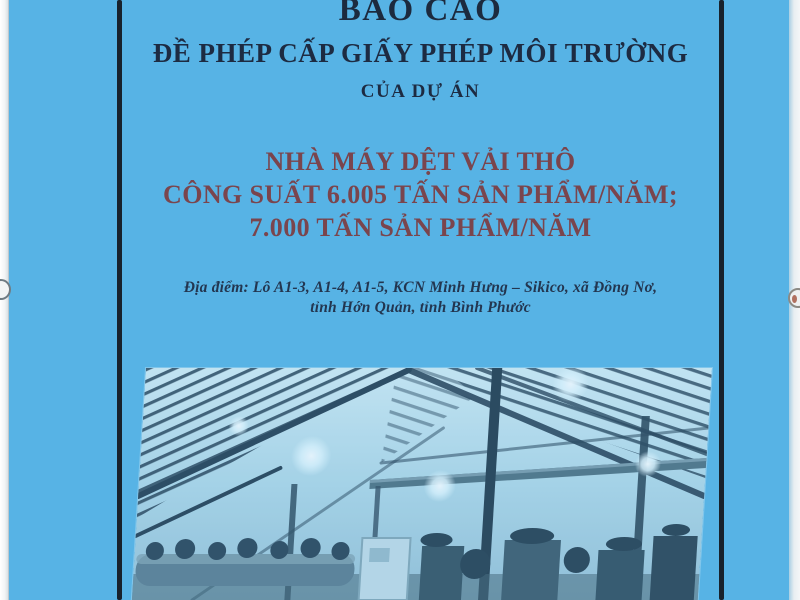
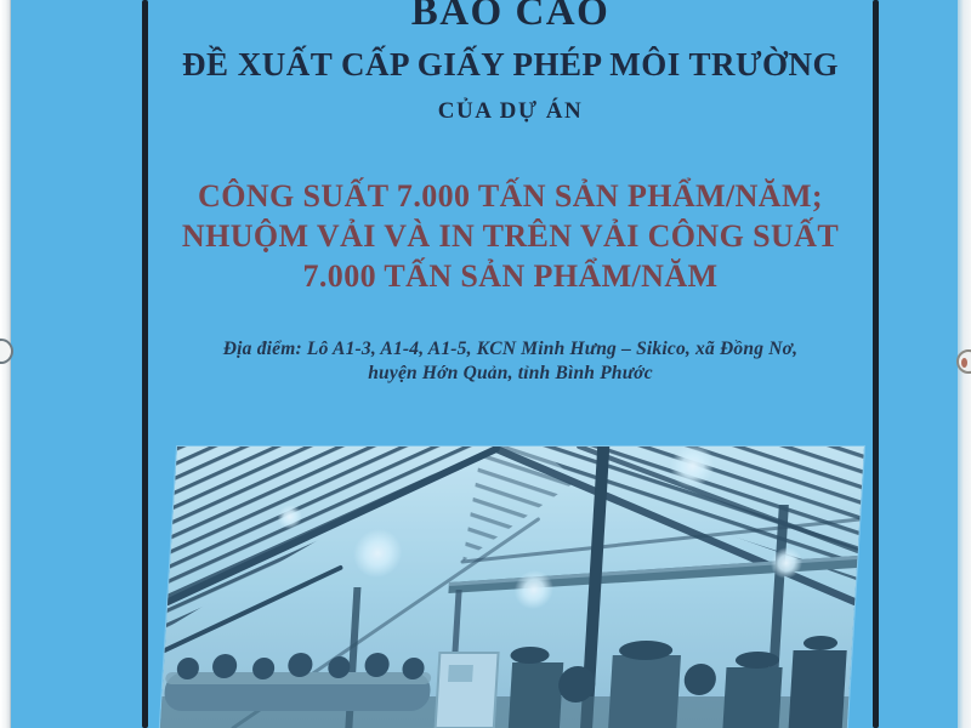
  BÁO CÁO
- ĐỀ PHÉP CẤP GIẤY PHÉP MÔI TRƯỜNG
+ ĐỀ XUẤT CẤP GIẤY PHÉP MÔI TRƯỜNG
  CỦA DỰ ÁN
- NHÀ MÁY DỆT VẢI THÔ
- CÔNG SUẤT 6.005 TẤN SẢN PHẨM/NĂM;
+ CÔNG SUẤT 7.000 TẤN SẢN PHẨM/NĂM;
+ NHUỘM VẢI VÀ IN TRÊN VẢI CÔNG SUẤT
  7.000 TẤN SẢN PHẨM/NĂM
  Địa điểm: Lô A1-3, A1-4, A1-5, KCN Minh Hưng – Sikico, xã Đồng Nơ,
- tỉnh Hớn Quản, tỉnh Bình Phước
+ huyện Hớn Quản, tỉnh Bình Phước
